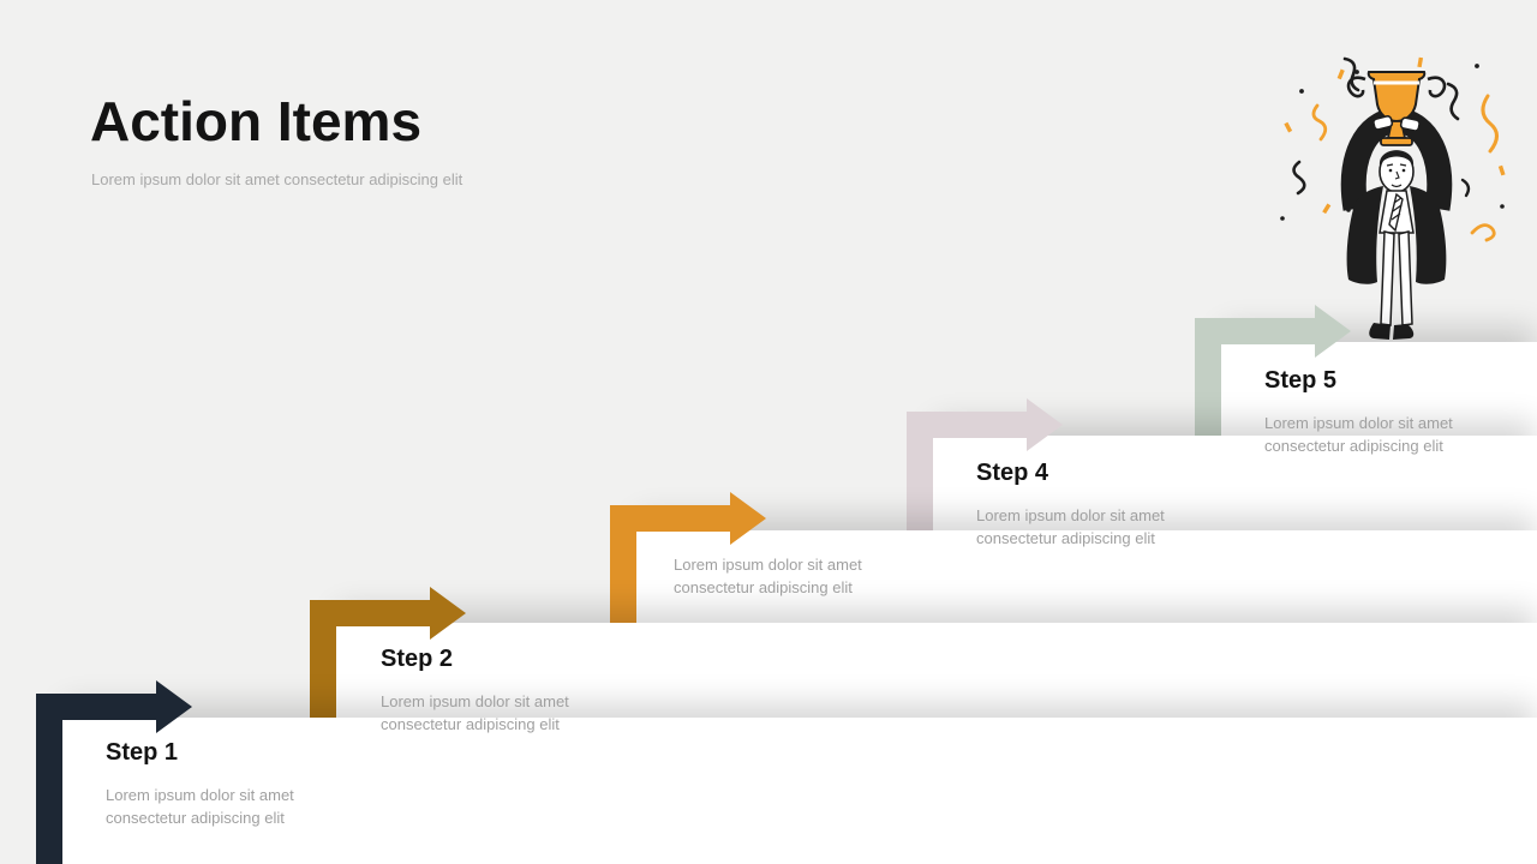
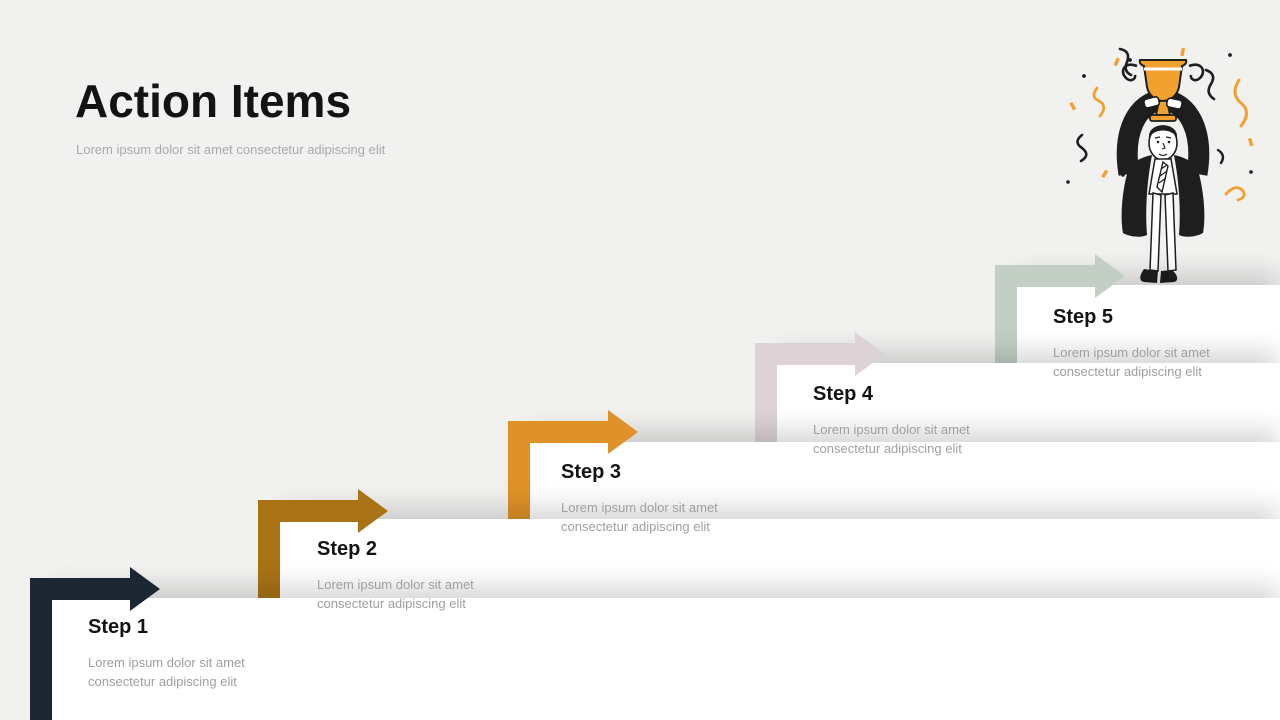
  Action Items
  Lorem ipsum dolor sit amet consectetur adipiscing elit
  Step 1
  Lorem ipsum dolor sit amet consectetur adipiscing elit
  Step 2
  Lorem ipsum dolor sit amet consectetur adipiscing elit
+ Step 3
  Lorem ipsum dolor sit amet consectetur adipiscing elit
  Step 4
  Lorem ipsum dolor sit amet consectetur adipiscing elit
  Step 5
  Lorem ipsum dolor sit amet consectetur adipiscing elit
